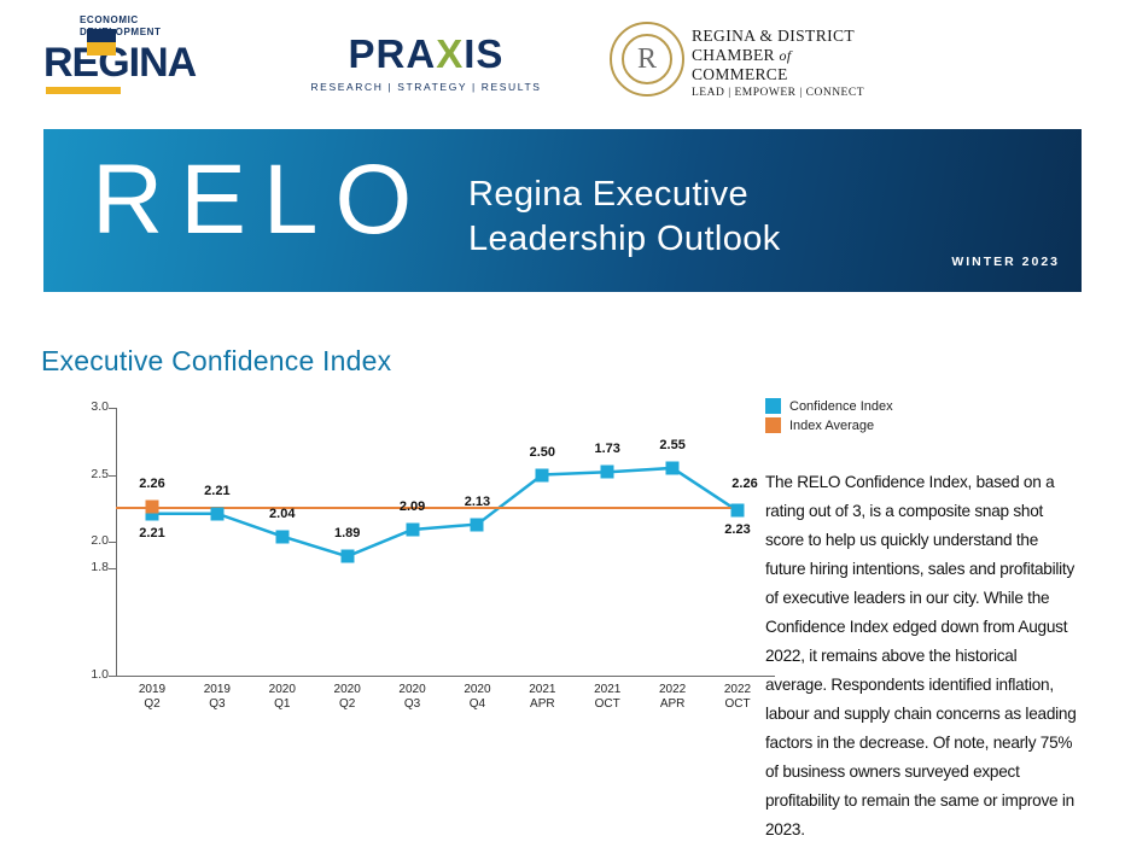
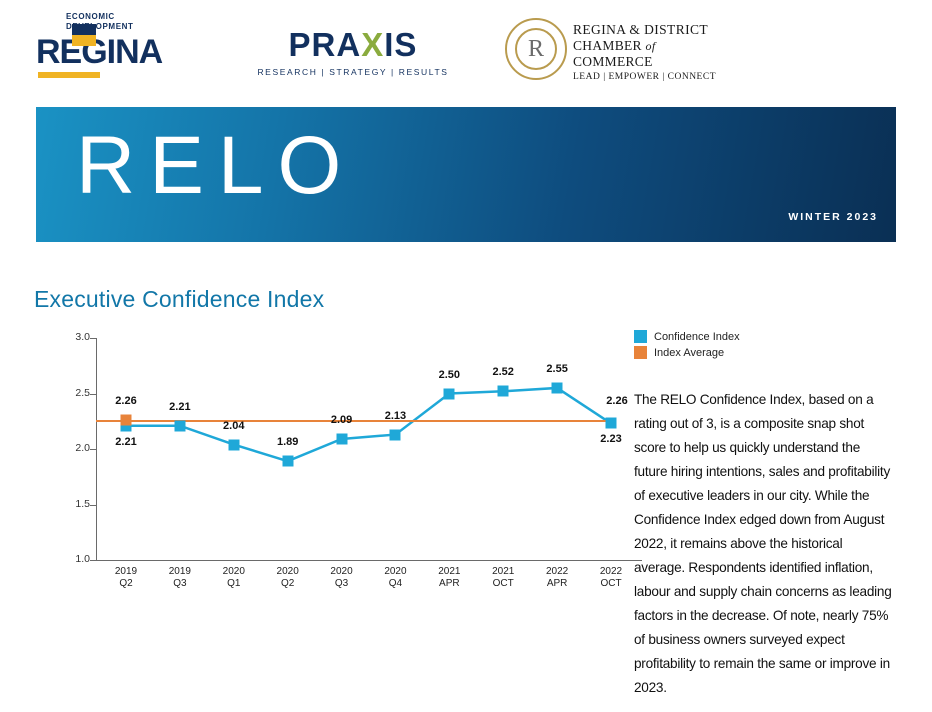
  ECONOMIC
  REGINA
  PRAXIS
  RESEARCH | STRATEGY | RESULTS
  REGINA & DISTRICT
  CHAMBER of COMMERCE
  LEAD | EMPOWER | CONNECT
  RELO
- Regina Executive
- Leadership Outlook
  WINTER 2023
  Executive Confidence Index
  1.0
- 1.8
+ 1.5
  2.0
  2.5
  3.0
  2.21
  2.21
  2.04
  1.89
  2.09
  2.13
  2.50
- 1.73
+ 2.52
  2.55
  2.23
  2.26
  2.26
  2019
  Q2
  2019
  Q3
  2020
  Q1
  2020
  Q2
  2020
  Q3
  2020
  Q4
  2021
  APR
  2021
  OCT
  2022
  APR
  2022
  OCT
  Confidence Index
  Index Average
  The RELO Confidence Index, based on a rating out of 3, is a composite snap shot score to help us quickly understand the future hiring intentions, sales and profitability of executive leaders in our city. While the Confidence Index edged down from August 2022, it remains above the historical average. Respondents identified inflation, labour and supply chain concerns as leading factors in the decrease. Of note, nearly 75% of business owners surveyed expect profitability to remain the same or improve in 2023.
